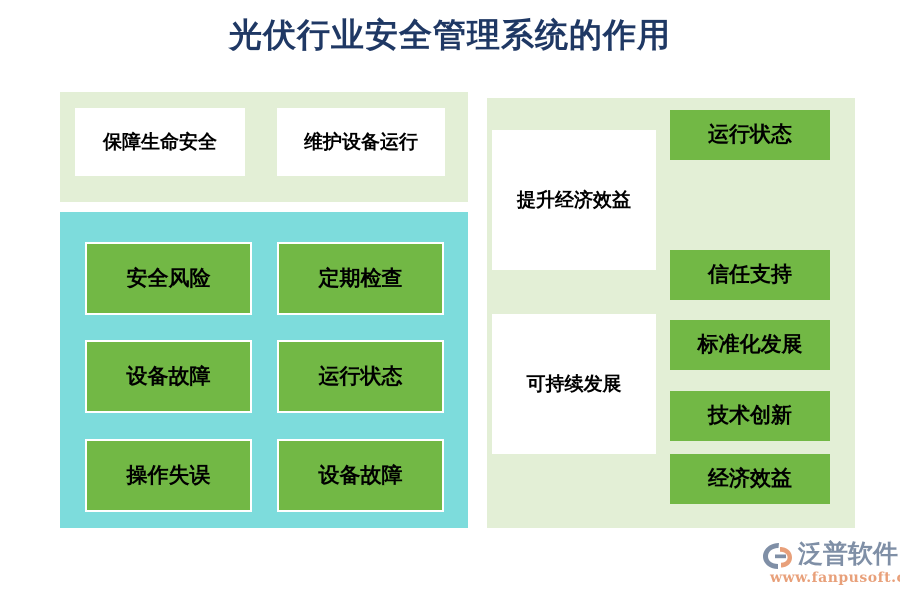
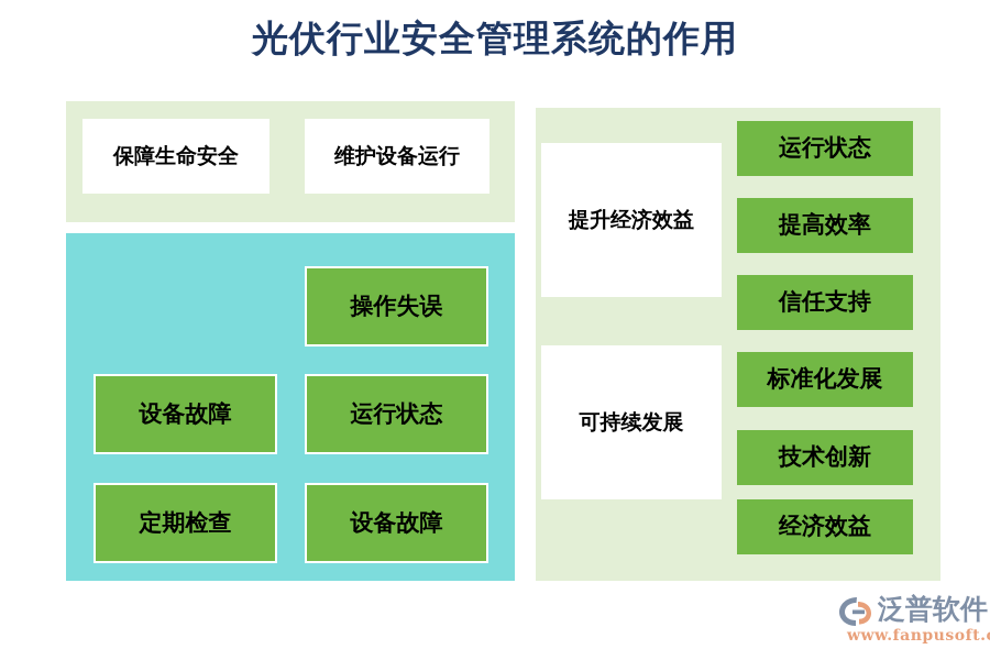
  光伏行业安全管理系统的作用
  保障生命安全
  维护设备运行
- 安全风险
- 定期检查
+ 操作失误
  设备故障
  运行状态
- 操作失误
+ 定期检查
  设备故障
  提升经济效益
  运行状态
+ 提高效率
  信任支持
  可持续发展
  标准化发展
  技术创新
  经济效益
  泛普软件
  www.fanpusoft.
